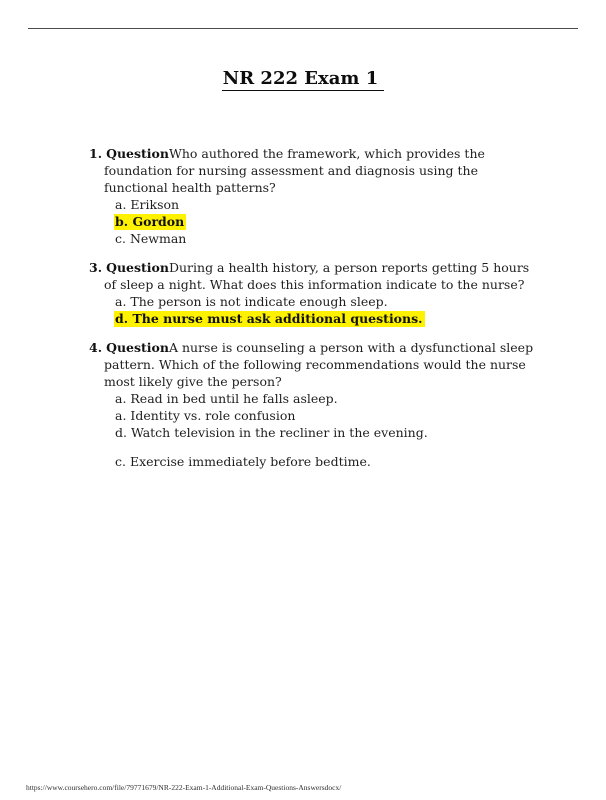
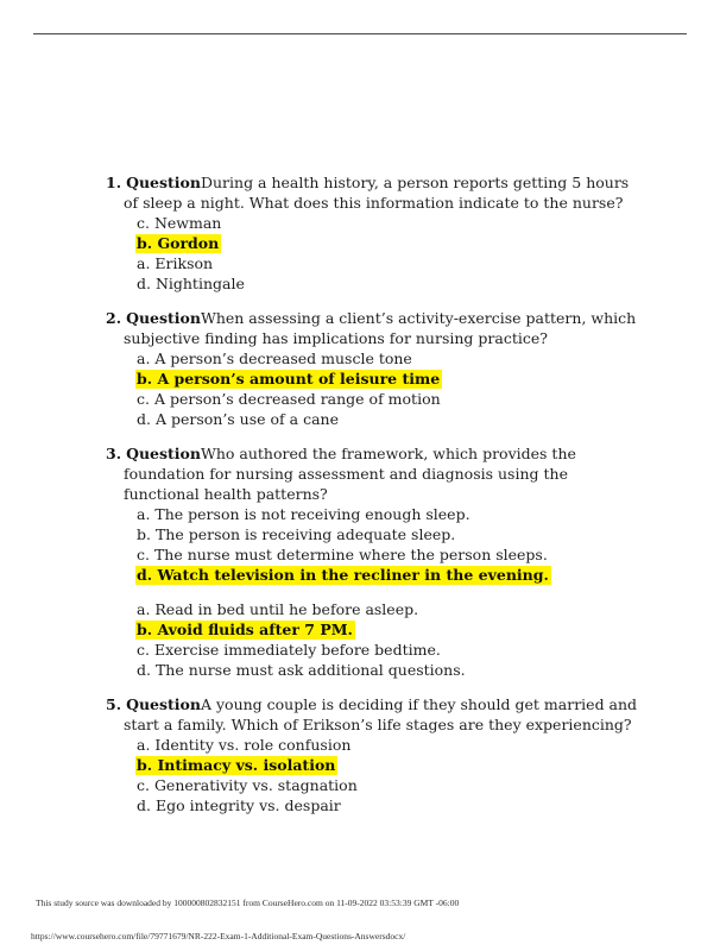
- NR 222 Exam 1
- 1. QuestionWho authored the framework, which provides the foundation for nursing assessment and diagnosis using the functional health patterns?
+ 1. QuestionDuring a health history, a person reports getting 5 hours of sleep a night. What does this information indicate to the nurse?
- a. Erikson
+ c. Newman
  b. Gordon
- c. Newman
+ a. Erikson
+ d. Nightingale
+ 2. QuestionWhen assessing a client’s activity-exercise pattern, which subjective finding has implications for nursing practice?
+ a. A person’s decreased muscle tone
+ b. A person’s amount of leisure time
+ c. A person’s decreased range of motion
+ d. A person’s use of a cane
- 3. QuestionDuring a health history, a person reports getting 5 hours of sleep a night. What does this information indicate to the nurse?
+ 3. QuestionWho authored the framework, which provides the foundation for nursing assessment and diagnosis using the functional health patterns?
- a. The person is not indicate enough sleep.
+ a. The person is not receiving enough sleep.
+ b. The person is receiving adequate sleep.
+ c. The nurse must determine where the person sleeps.
- d. The nurse must ask additional questions.
+ d. Watch television in the recliner in the evening.
- 4. QuestionA nurse is counseling a person with a dysfunctional sleep pattern. Which of the following recommendations would the nurse most likely give the person?
- a. Read in bed until he falls asleep.
+ a. Read in bed until he before asleep.
+ b. Avoid fluids after 7 PM.
- a. Identity vs. role confusion
+ c. Exercise immediately before bedtime.
- d. Watch television in the recliner in the evening.
+ d. The nurse must ask additional questions.
+ 5. QuestionA young couple is deciding if they should get married and start a family. Which of Erikson’s life stages are they experiencing?
- c. Exercise immediately before bedtime.
+ a. Identity vs. role confusion
+ b. Intimacy vs. isolation
+ c. Generativity vs. stagnation
+ d. Ego integrity vs. despair
+ This study source was downloaded by 100000802832151 from CourseHero.com on 11-09-2022 03:53:39 GMT -06:00
  https://www.coursehero.com/file/79771679/NR-222-Exam-1-Additional-Exam-Questions-Answersdocx/
